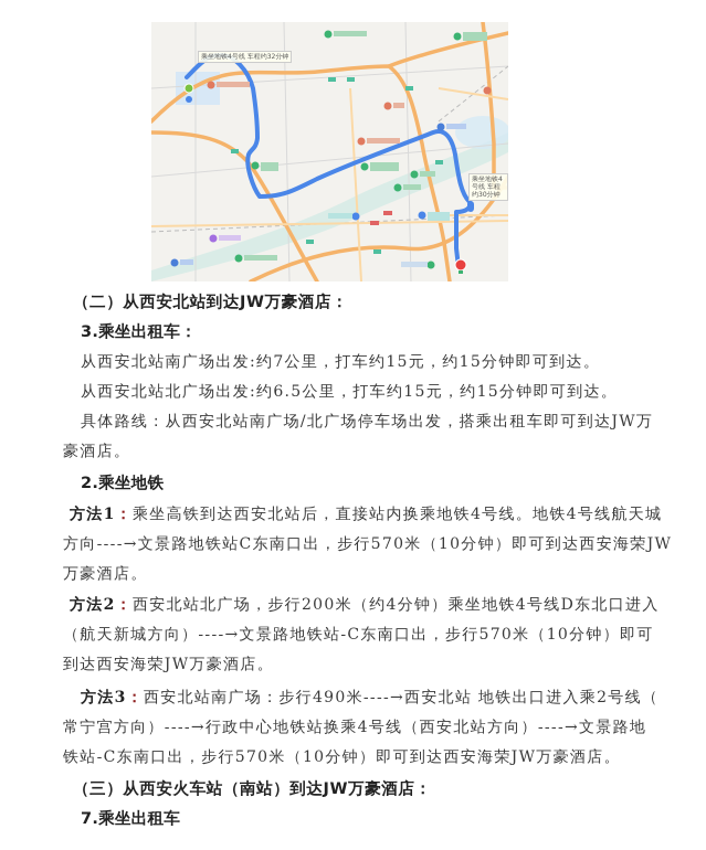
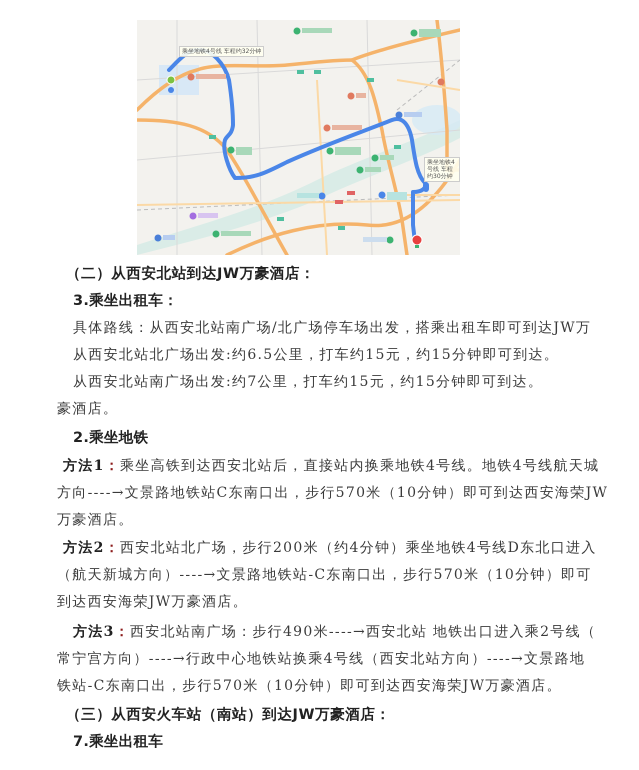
  （二）从西安北站到达JW万豪酒店：
  3.乘坐出租车：
- 从西安北站南广场出发:约7公里，打车约15元，约15分钟即可到达。
+ 具体路线：从西安北站南广场/北广场停车场出发，搭乘出租车即可到达JW万
  从西安北站北广场出发:约6.5公里，打车约15元，约15分钟即可到达。
- 具体路线：从西安北站南广场/北广场停车场出发，搭乘出租车即可到达JW万
+ 从西安北站南广场出发:约7公里，打车约15元，约15分钟即可到达。
  豪酒店。
  2.乘坐地铁
  方法1：乘坐高铁到达西安北站后，直接站内换乘地铁4号线。地铁4号线航天城
  方向----→文景路地铁站C东南口出，步行570米（10分钟）即可到达西安海荣JW
  万豪酒店。
  方法2：西安北站北广场，步行200米（约4分钟）乘坐地铁4号线D东北口进入
  （航天新城方向）----→文景路地铁站-C东南口出，步行570米（10分钟）即可
  到达西安海荣JW万豪酒店。
  方法3：西安北站南广场：步行490米----→西安北站 地铁出口进入乘2号线（
  常宁宫方向）----→行政中心地铁站换乘4号线（西安北站方向）----→文景路地
  铁站-C东南口出，步行570米（10分钟）即可到达西安海荣JW万豪酒店。
  （三）从西安火车站（南站）到达JW万豪酒店：
  7.乘坐出租车
